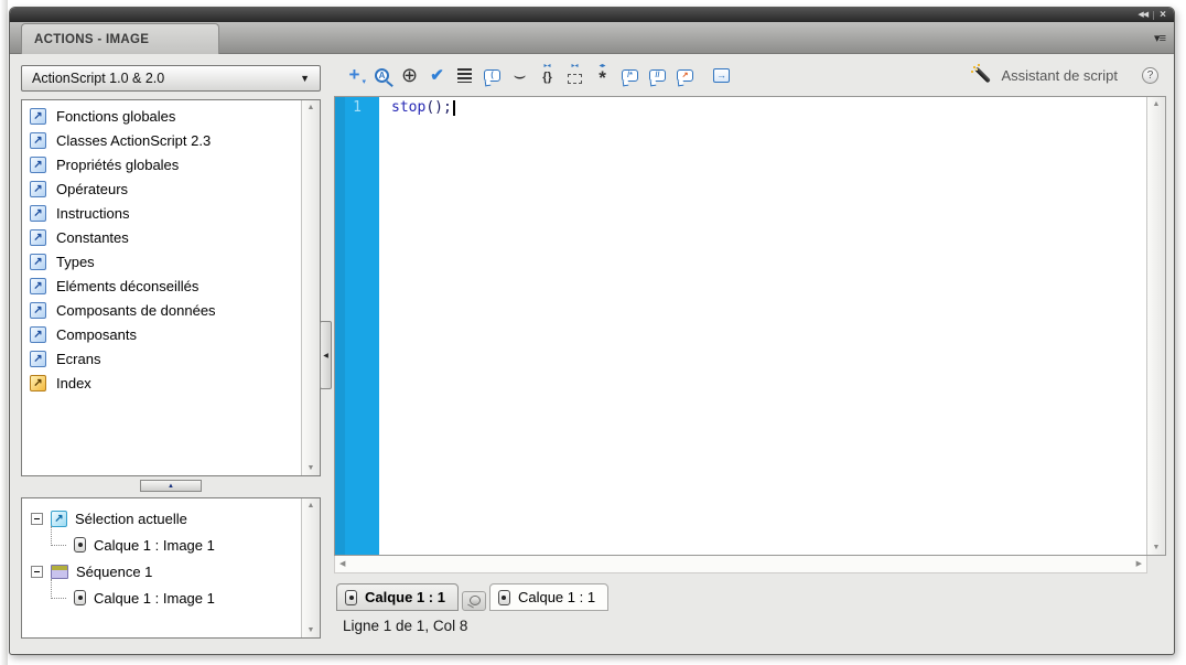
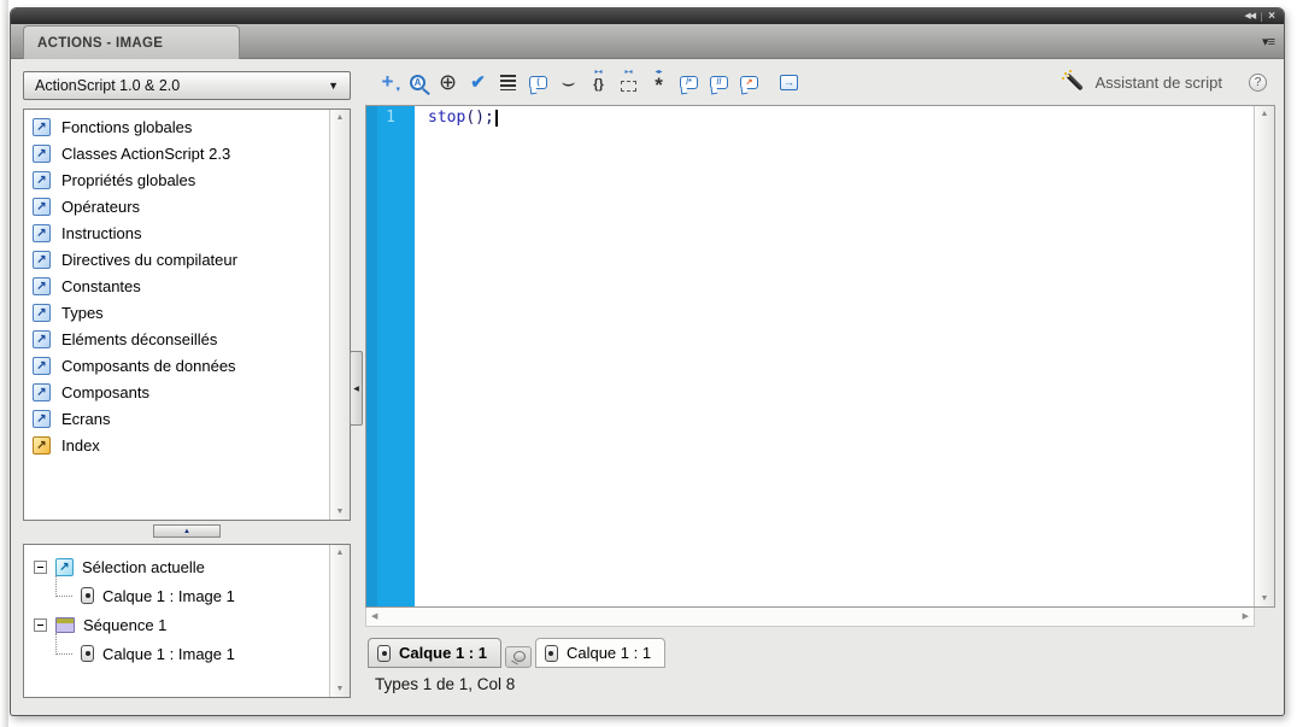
  ×
  ACTIONS - IMAGE
  ▾≡
  ActionScript 1.0 & 2.0
  Fonctions globales
  Classes ActionScript 2.3
  Propriétés globales
  Opérateurs
  Instructions
+ Directives du compilateur
  Constantes
  Types
  Eléments déconseillés
  Composants de données
  Composants
  Ecrans
  Index
  Sélection actuelle
  Calque 1 : Image 1
  Séquence 1
  Calque 1 : Image 1
  +
  A
  ⊕
  ✔
  ⌣
  {}
  *
  →
  Assistant de script
  ?
  1
  stop();
  Calque 1 : 1
  Calque 1 : 1
- Ligne 1 de 1, Col 8
+ Types 1 de 1, Col 8
